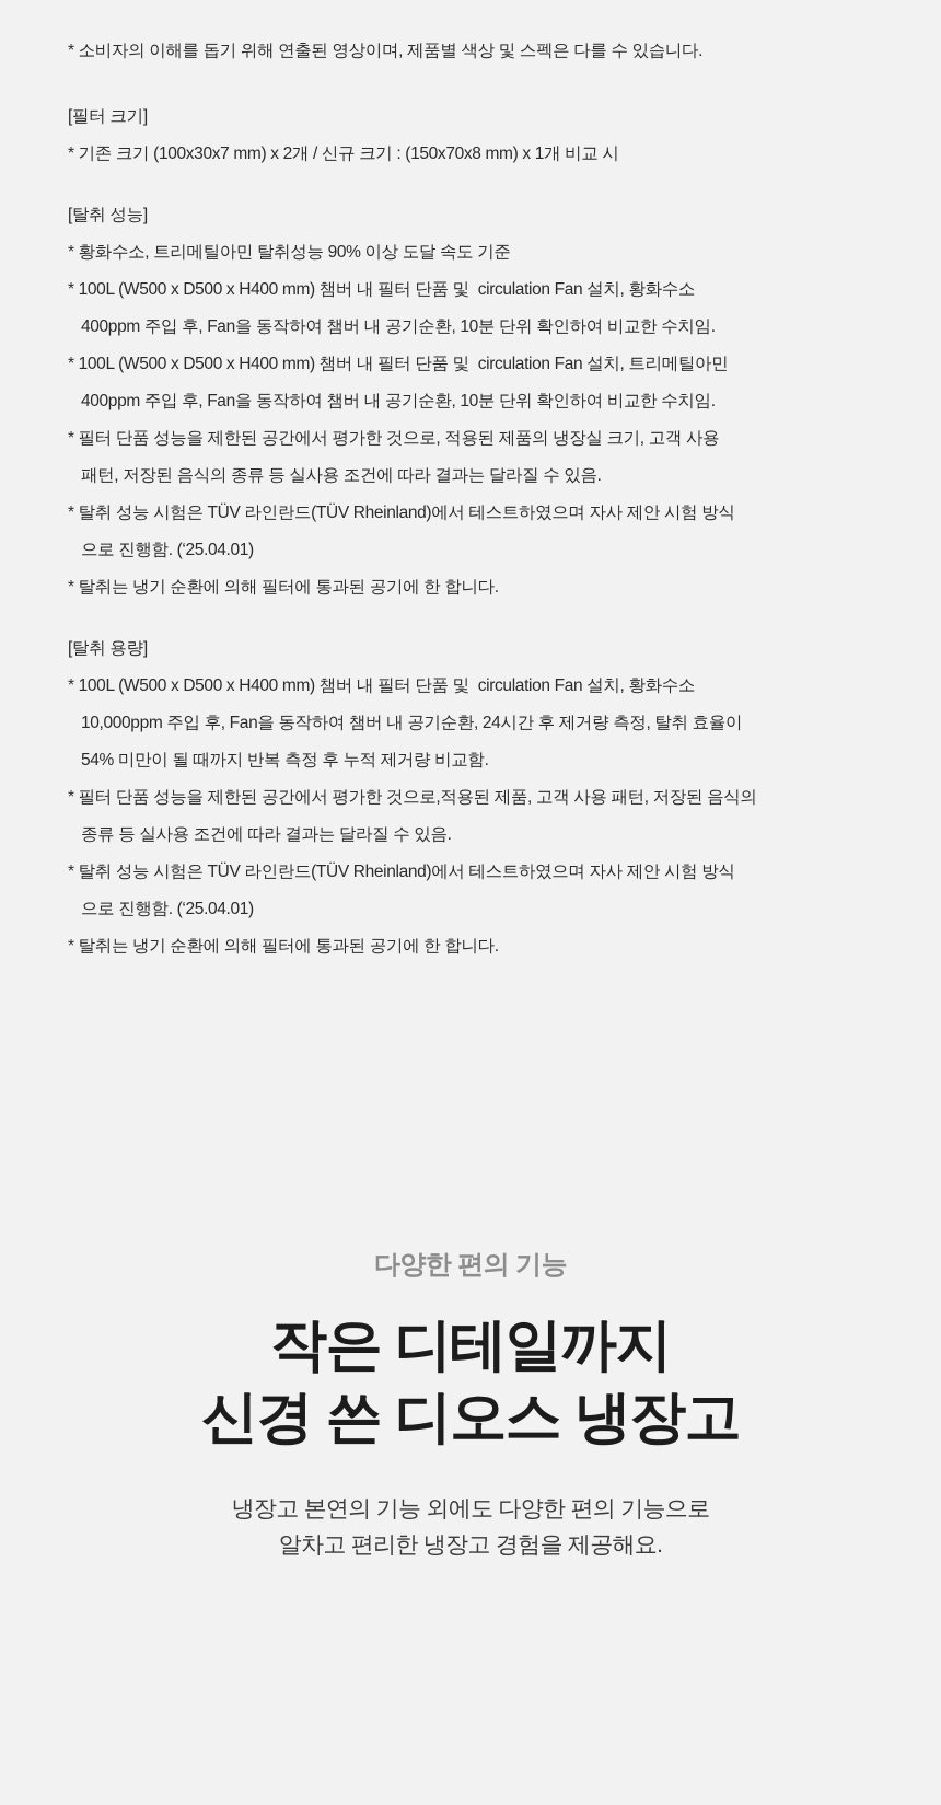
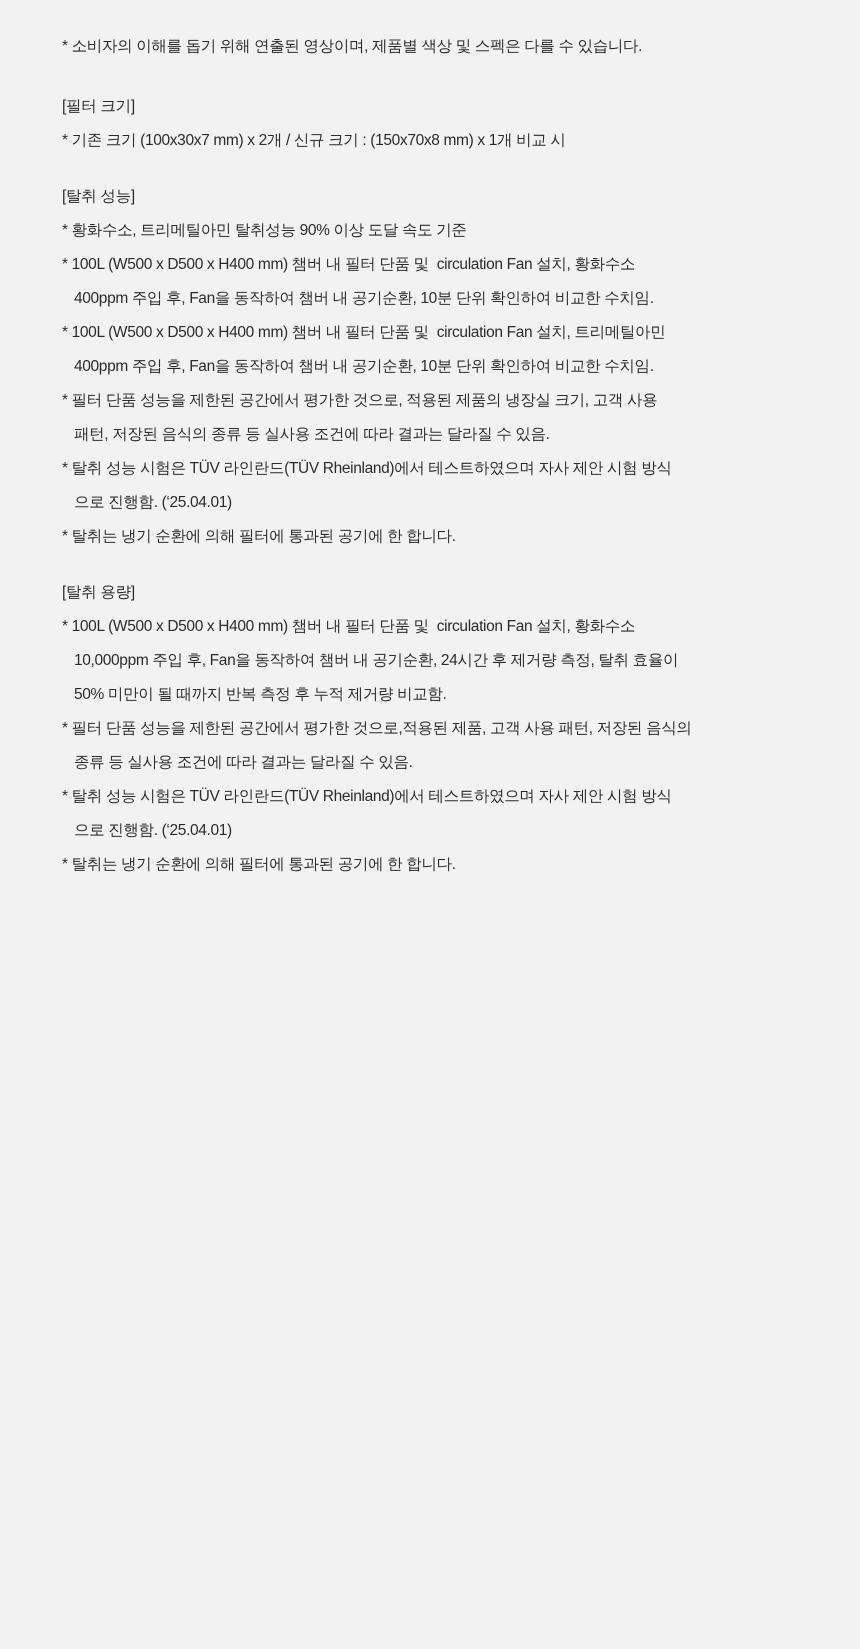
  * 소비자의 이해를 돕기 위해 연출된 영상이며, 제품별 색상 및 스펙은 다를 수 있습니다.
  [필터 크기]
  * 기존 크기 (100x30x7 mm) x 2개 / 신규 크기 : (150x70x8 mm) x 1개 비교 시
  [탈취 성능]
  * 황화수소, 트리메틸아민 탈취성능 90% 이상 도달 속도 기준
  * 100L (W500 x D500 x H400 mm) 챔버 내 필터 단품 및 circulation Fan 설치, 황화수소
  400ppm 주입 후, Fan을 동작하여 챔버 내 공기순환, 10분 단위 확인하여 비교한 수치임.
  * 100L (W500 x D500 x H400 mm) 챔버 내 필터 단품 및 circulation Fan 설치, 트리메틸아민
  400ppm 주입 후, Fan을 동작하여 챔버 내 공기순환, 10분 단위 확인하여 비교한 수치임.
  * 필터 단품 성능을 제한된 공간에서 평가한 것으로, 적용된 제품의 냉장실 크기, 고객 사용
  패턴, 저장된 음식의 종류 등 실사용 조건에 따라 결과는 달라질 수 있음.
  * 탈취 성능 시험은 TÜV 라인란드(TÜV Rheinland)에서 테스트하였으며 자사 제안 시험 방식
  으로 진행함. (‘25.04.01)
  * 탈취는 냉기 순환에 의해 필터에 통과된 공기에 한 합니다.
  [탈취 용량]
  * 100L (W500 x D500 x H400 mm) 챔버 내 필터 단품 및 circulation Fan 설치, 황화수소
  10,000ppm 주입 후, Fan을 동작하여 챔버 내 공기순환, 24시간 후 제거량 측정, 탈취 효율이
- 54% 미만이 될 때까지 반복 측정 후 누적 제거량 비교함.
+ 50% 미만이 될 때까지 반복 측정 후 누적 제거량 비교함.
  * 필터 단품 성능을 제한된 공간에서 평가한 것으로,적용된 제품, 고객 사용 패턴, 저장된 음식의
  종류 등 실사용 조건에 따라 결과는 달라질 수 있음.
  * 탈취 성능 시험은 TÜV 라인란드(TÜV Rheinland)에서 테스트하였으며 자사 제안 시험 방식
  으로 진행함. (‘25.04.01)
  * 탈취는 냉기 순환에 의해 필터에 통과된 공기에 한 합니다.
- 다양한 편의 기능
- 작은 디테일까지
- 신경 쓴 디오스 냉장고
- 냉장고 본연의 기능 외에도 다양한 편의 기능으로
- 알차고 편리한 냉장고 경험을 제공해요.
